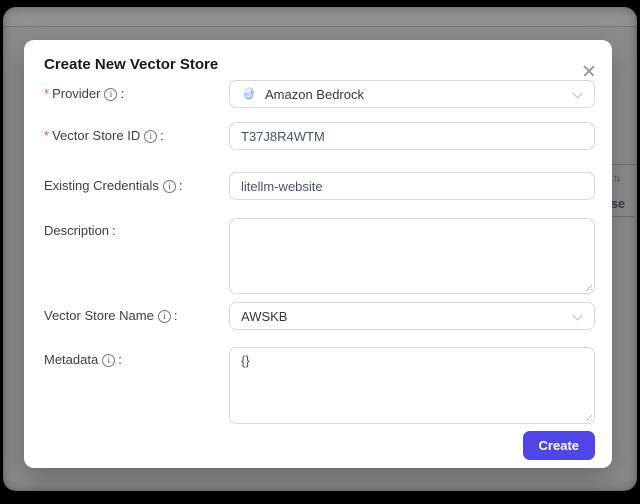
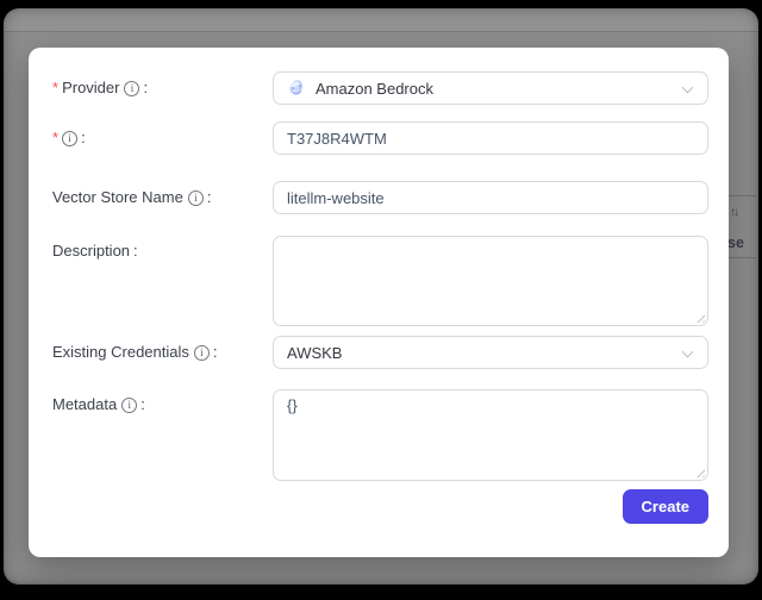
  ↑↓
  se
- Create New Vector Store
  *
  Provider
  :
  Amazon Bedrock
  *
- Vector Store ID
  :
  T37J8R4WTM
- Existing Credentials
+ Vector Store Name
  :
  litellm-website
  Description
  :
- Vector Store Name
+ Existing Credentials
  :
  AWSKB
  Metadata
  :
  {}
  Create
